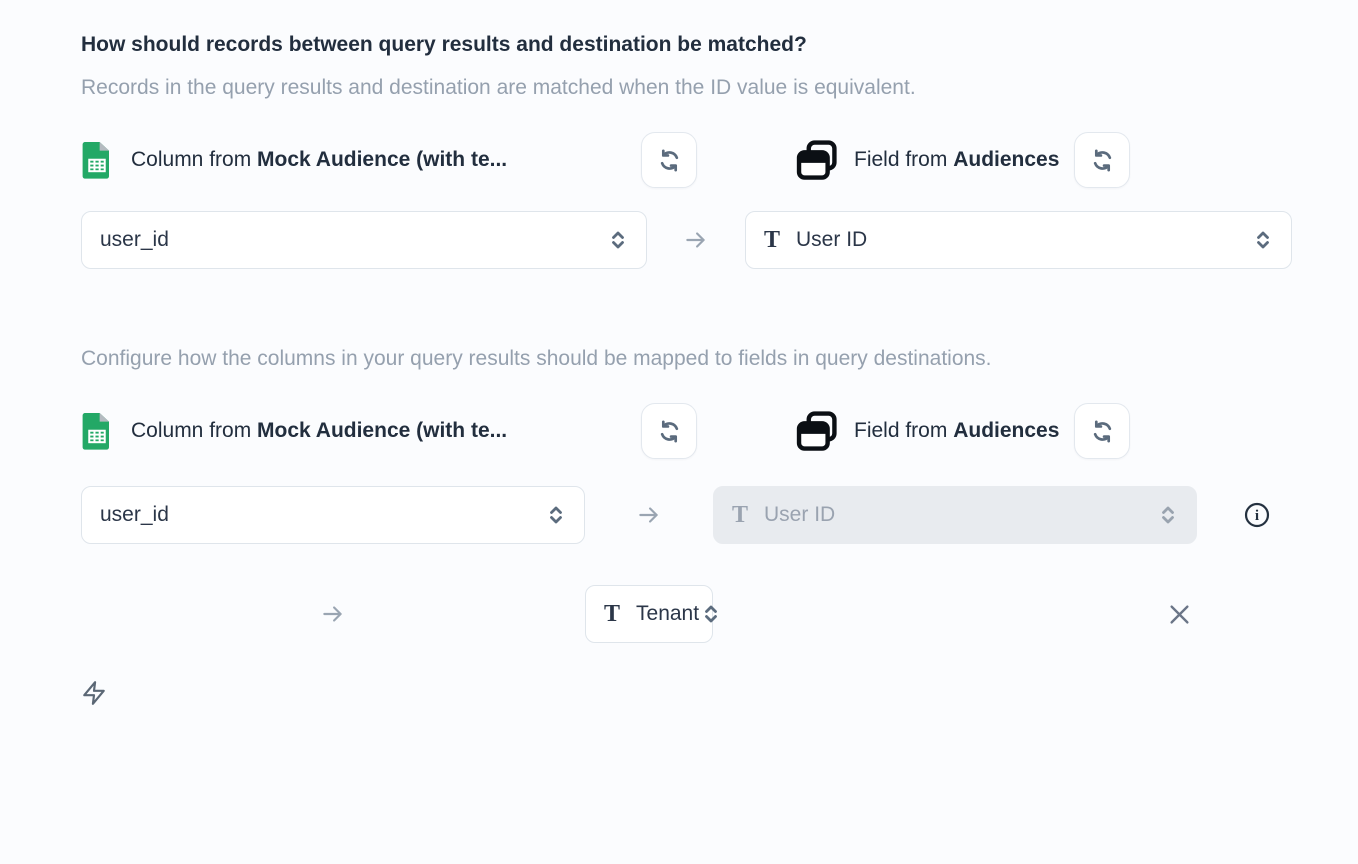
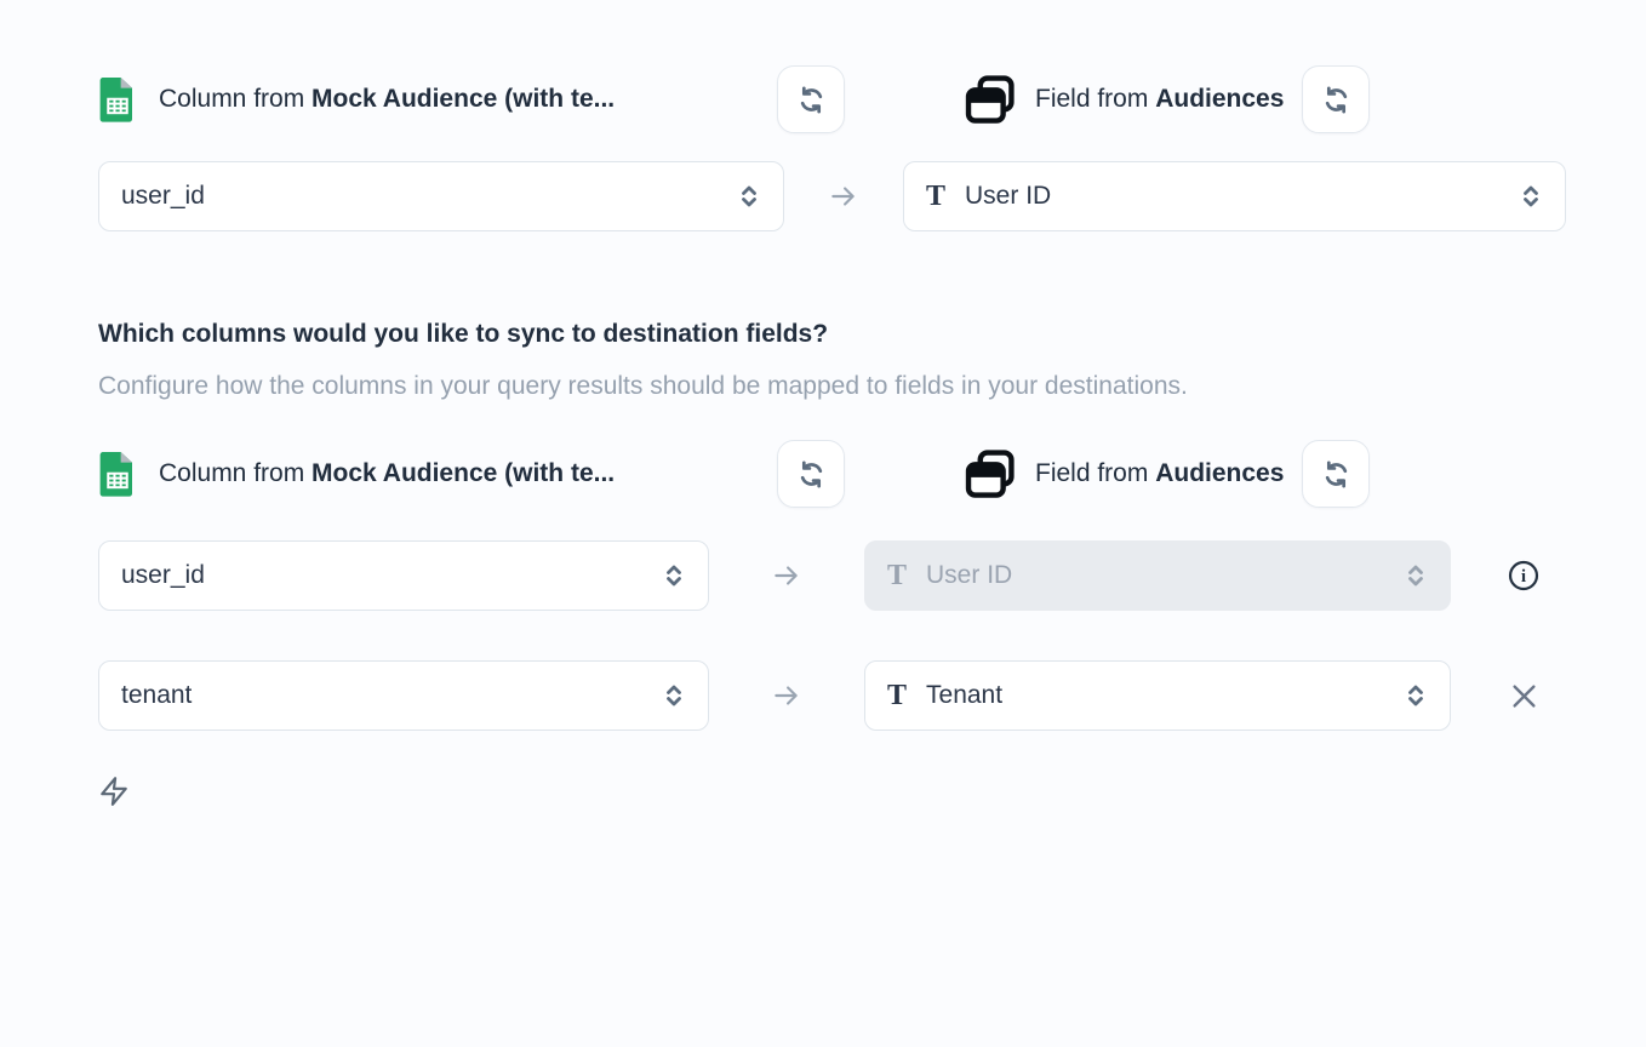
- How should records between query results and destination be matched?
- Records in the query results and destination are matched when the ID value is equivalent.
  Column from Mock Audience (with te...
  Field from Audiences
  user_id
  T
  User ID
+ Which columns would you like to sync to destination fields?
- Configure how the columns in your query results should be mapped to fields in query destinations.
+ Configure how the columns in your query results should be mapped to fields in your destinations.
  Column from Mock Audience (with te...
  Field from Audiences
  user_id
  T
  User ID
  i
+ tenant
  T
  Tenant
